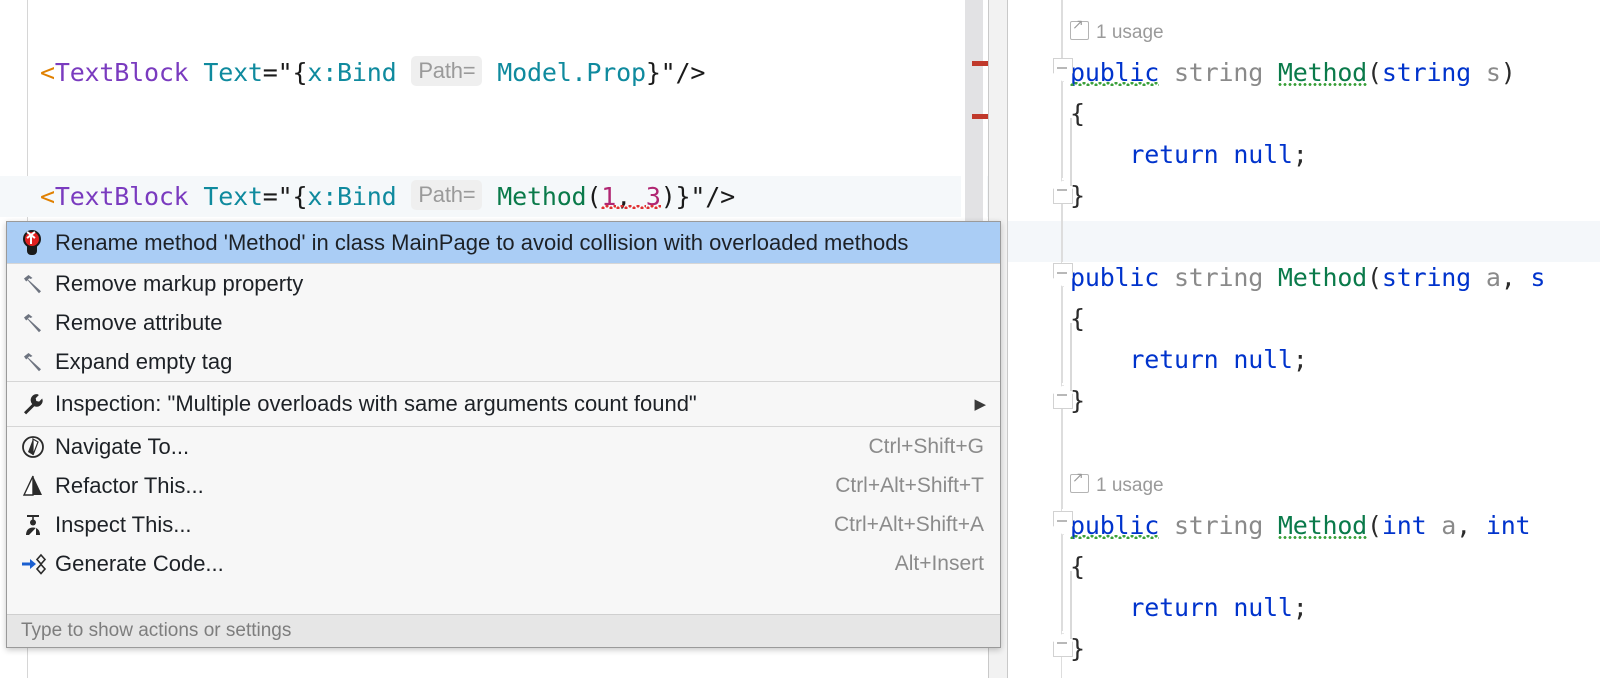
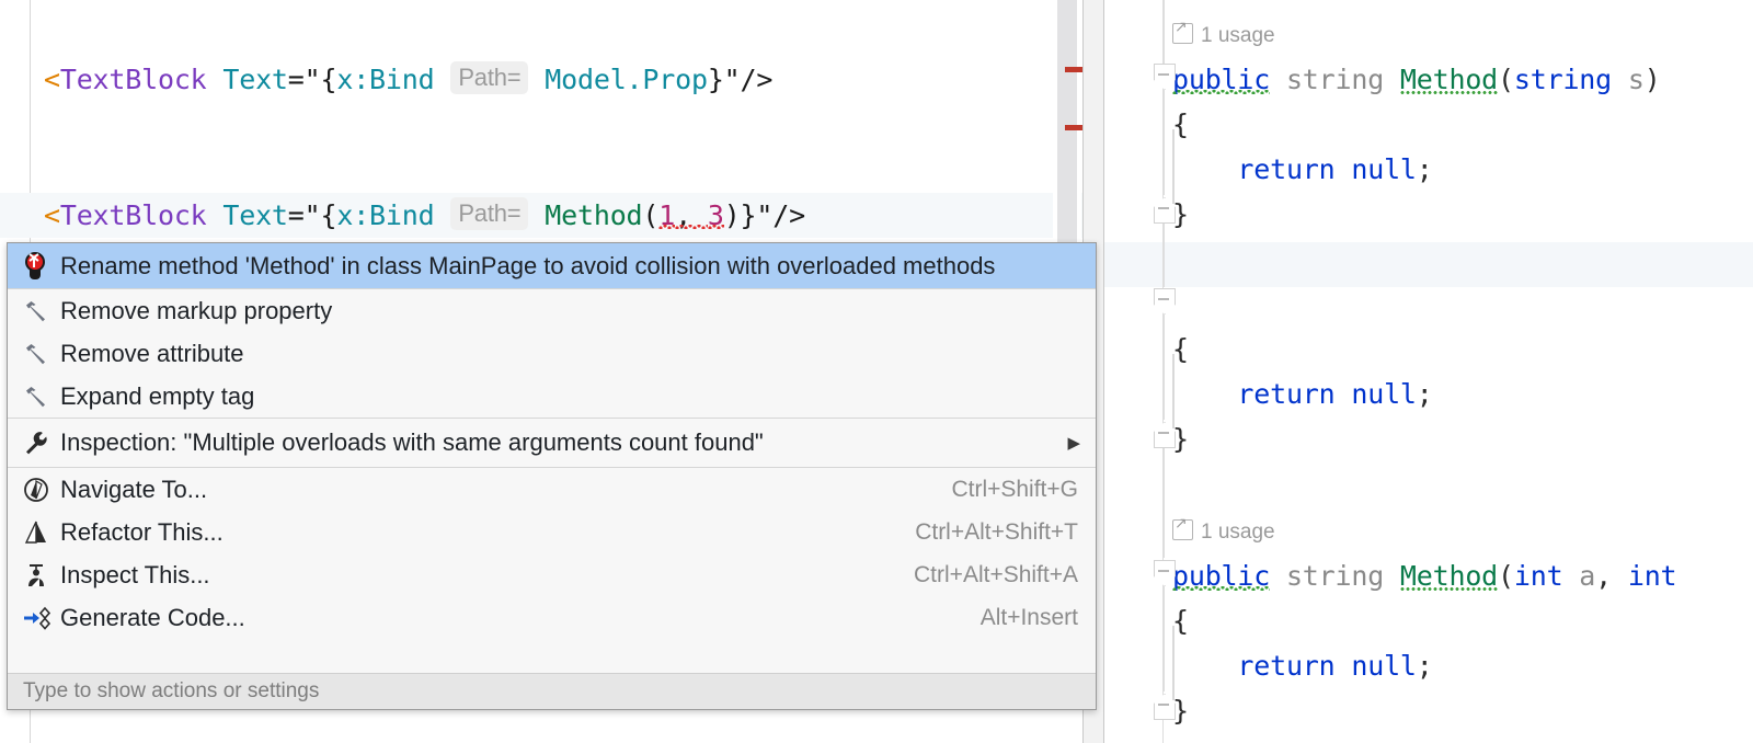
  <TextBlock Text="{x:Bind Path= Model.Prop}"/>
  <TextBlock Text="{x:Bind Path= Method(1, 3)}"/>
  1 usage
  public string Method(string s)
  {
  return null;
  }
- public string Method(string a, s
  {
  return null;
  }
  1 usage
  public string Method(int a, int
  {
  return null;
  }
  Rename method 'Method' in class MainPage to avoid collision with overloaded methods
  Remove markup property
  Remove attribute
  Expand empty tag
  Inspection: "Multiple overloads with same arguments count found"
  ▶
  Navigate To...
  Ctrl+Shift+G
  Refactor This...
  Ctrl+Alt+Shift+T
  Inspect This...
  Ctrl+Alt+Shift+A
  Generate Code...
  Alt+Insert
  Type to show actions or settings
